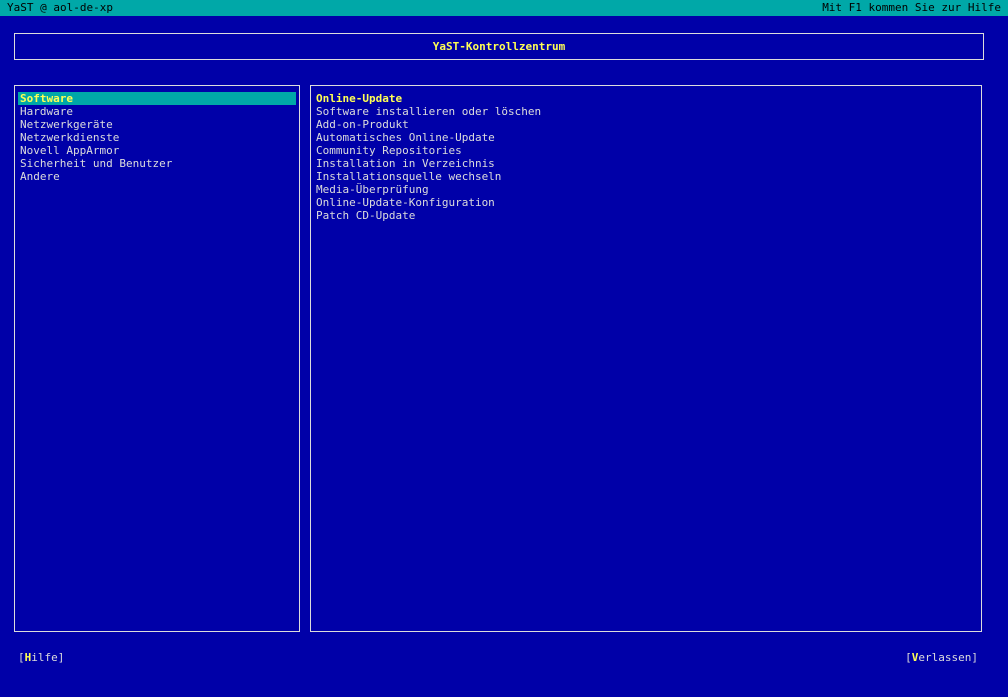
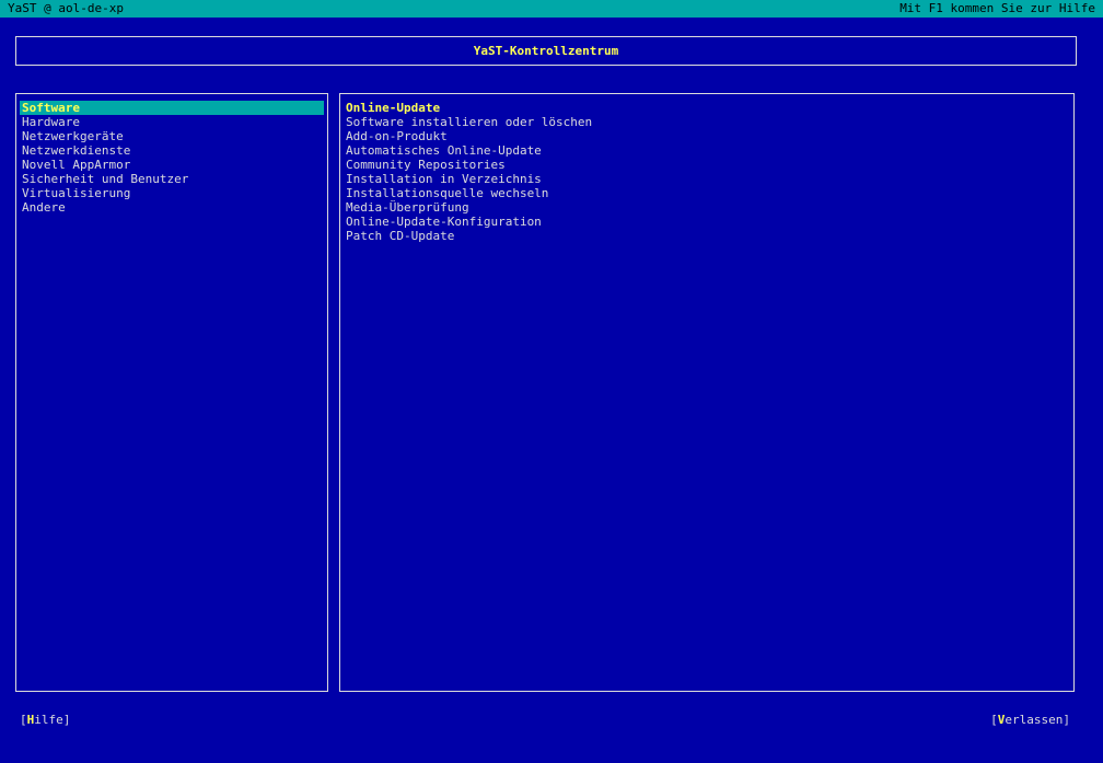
  YaST @ aol-de-xp
  Mit F1 kommen Sie zur Hilfe
  YaST-Kontrollzentrum
  Software
  Hardware
  Netzwerkgeräte
  Netzwerkdienste
  Novell AppArmor
  Sicherheit und Benutzer
+ Virtualisierung
  Andere
  Online-Update
  Software installieren oder löschen
  Add-on-Produkt
  Automatisches Online-Update
  Community Repositories
  Installation in Verzeichnis
  Installationsquelle wechseln
  Media-Überprüfung
  Online-Update-Konfiguration
  Patch CD-Update
  [Hilfe]
  [Verlassen]
